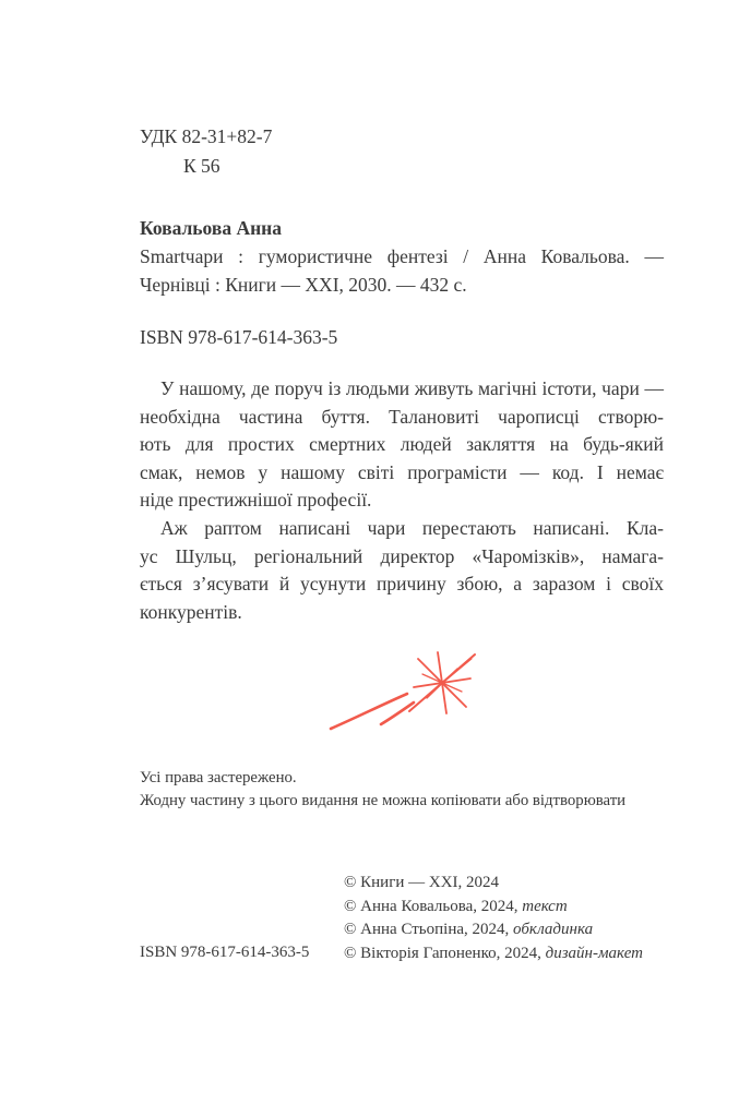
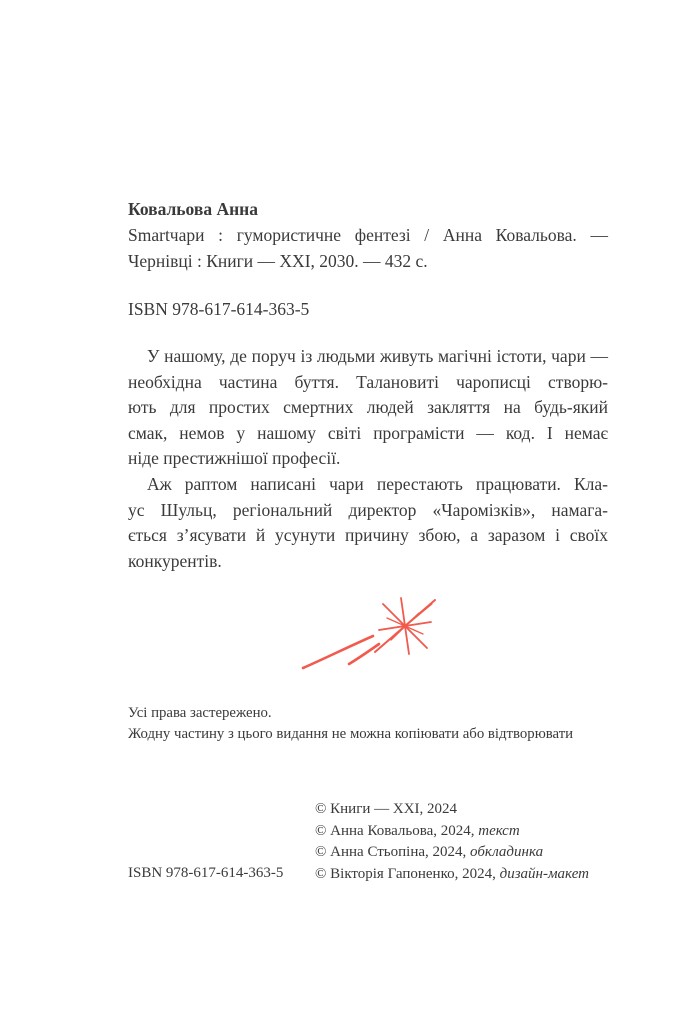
- УДК 82-31+82-7
- К 56
  Ковальова Анна
  Smartчари : гумористичне фентезі / Анна Ковальова. —
  Чернівці : Книги — XXI, 2030. — 432 с.
  ISBN 978-617-614-363-5
  У нашому, де поруч із людьми живуть магічні істоти, чари —
  необхідна частина буття. Талановиті чарописці створю-
  ють для простих смертних людей закляття на будь-який
  смак, немов у нашому світі програмісти — код. І немає
  ніде престижнішої професії.
- Аж раптом написані чари перестають написані. Кла-
+ Аж раптом написані чари перестають працювати. Кла-
  ус Шульц, регіональний директор «Чаромізків», намага-
  ється з’ясувати й усунути причину збою, а заразом і своїх
  конкурентів.
  Усі права застережено.
  Жодну частину з цього видання не можна копіювати або відтворювати
  © Книги — XXI, 2024
  © Анна Ковальова, 2024, текст
  © Анна Стьопіна, 2024, обкладинка
  © Вікторія Гапоненко, 2024, дизайн-макет
  ISBN 978-617-614-363-5
